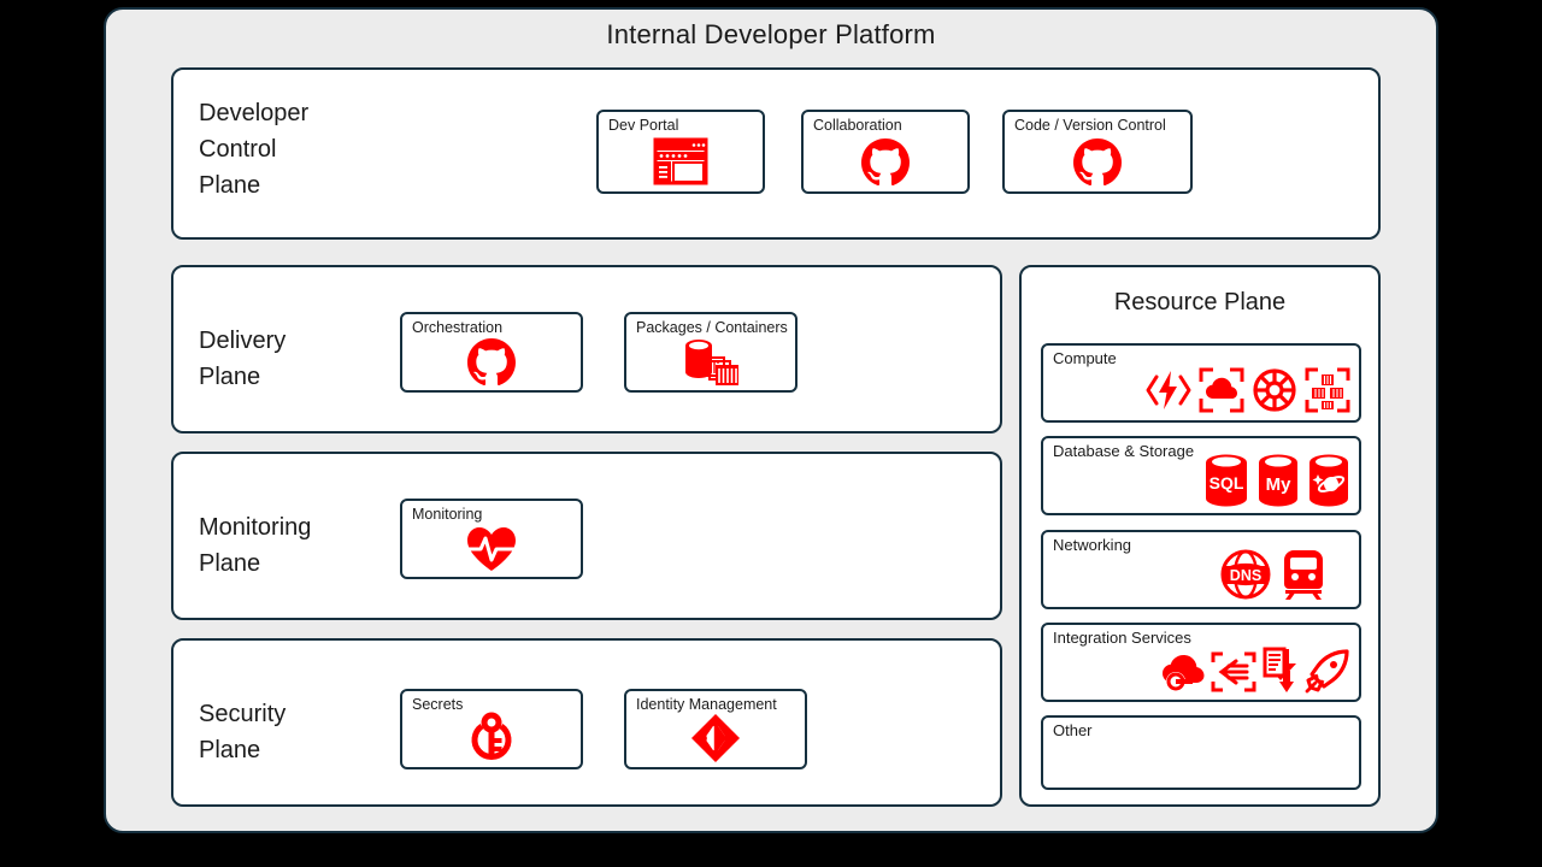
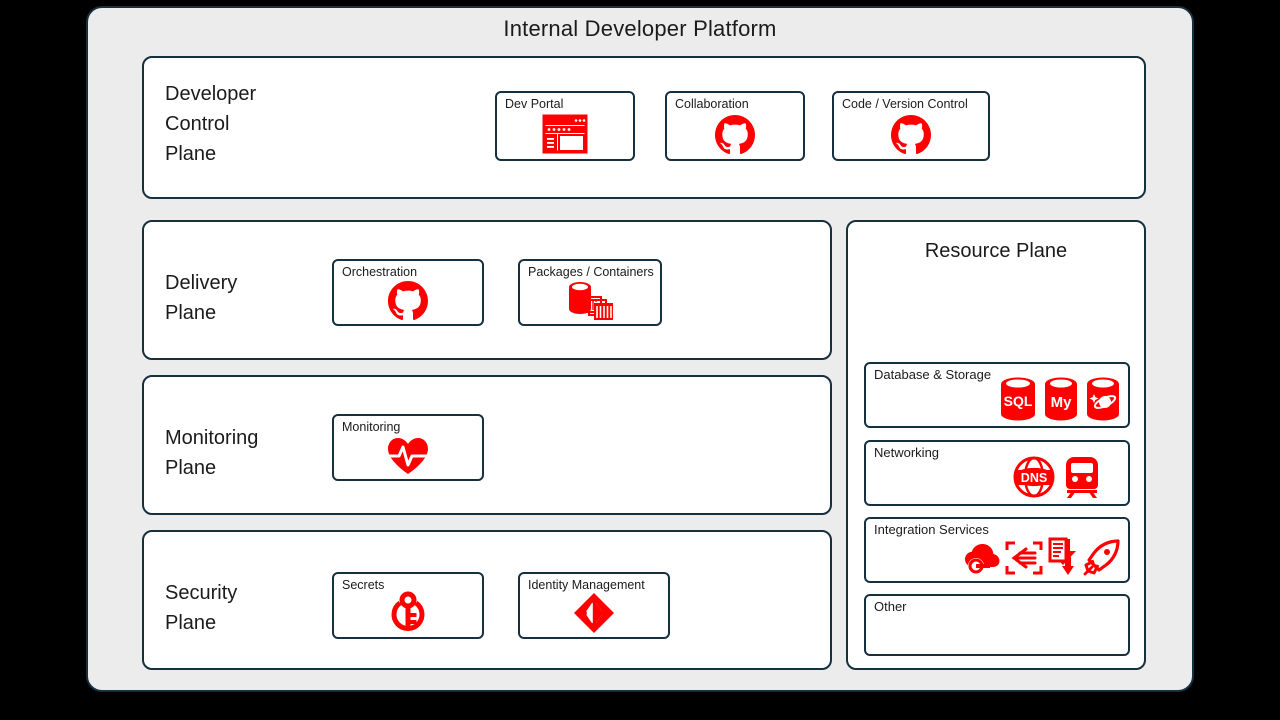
  Internal Developer Platform
  Developer
  Control
  Plane
  Dev Portal
  Collaboration
  Code / Version Control
  Delivery
  Plane
  Orchestration
  Packages / Containers
  Monitoring
  Plane
  Monitoring
  Security
  Plane
  Secrets
  Identity Management
  Resource Plane
- Compute
  Database & Storage
  SQL
  My
  Networking
  DNS
  Integration Services
  Other
